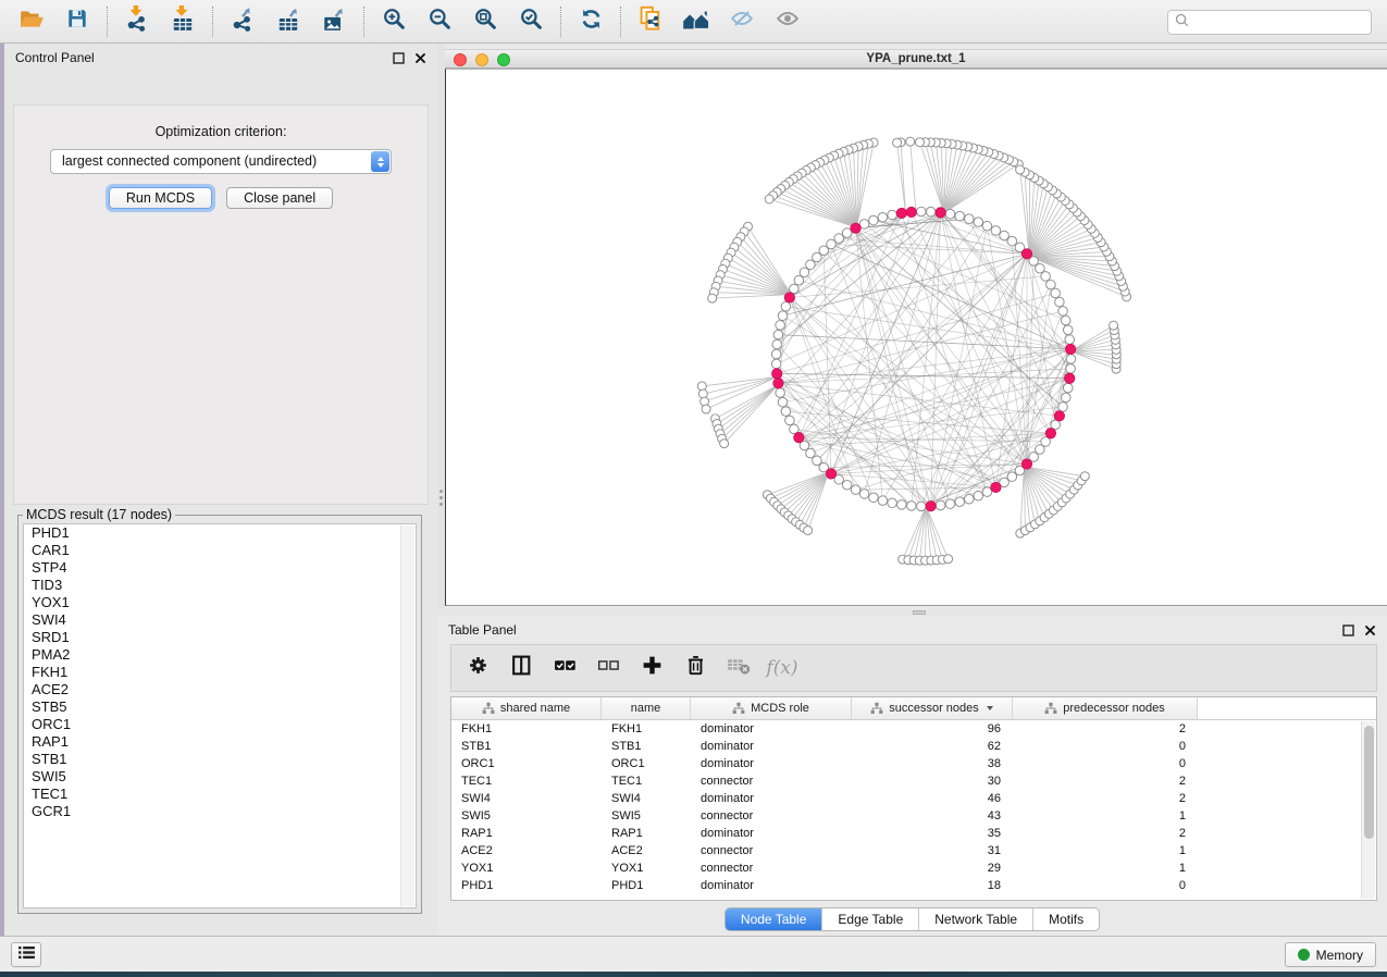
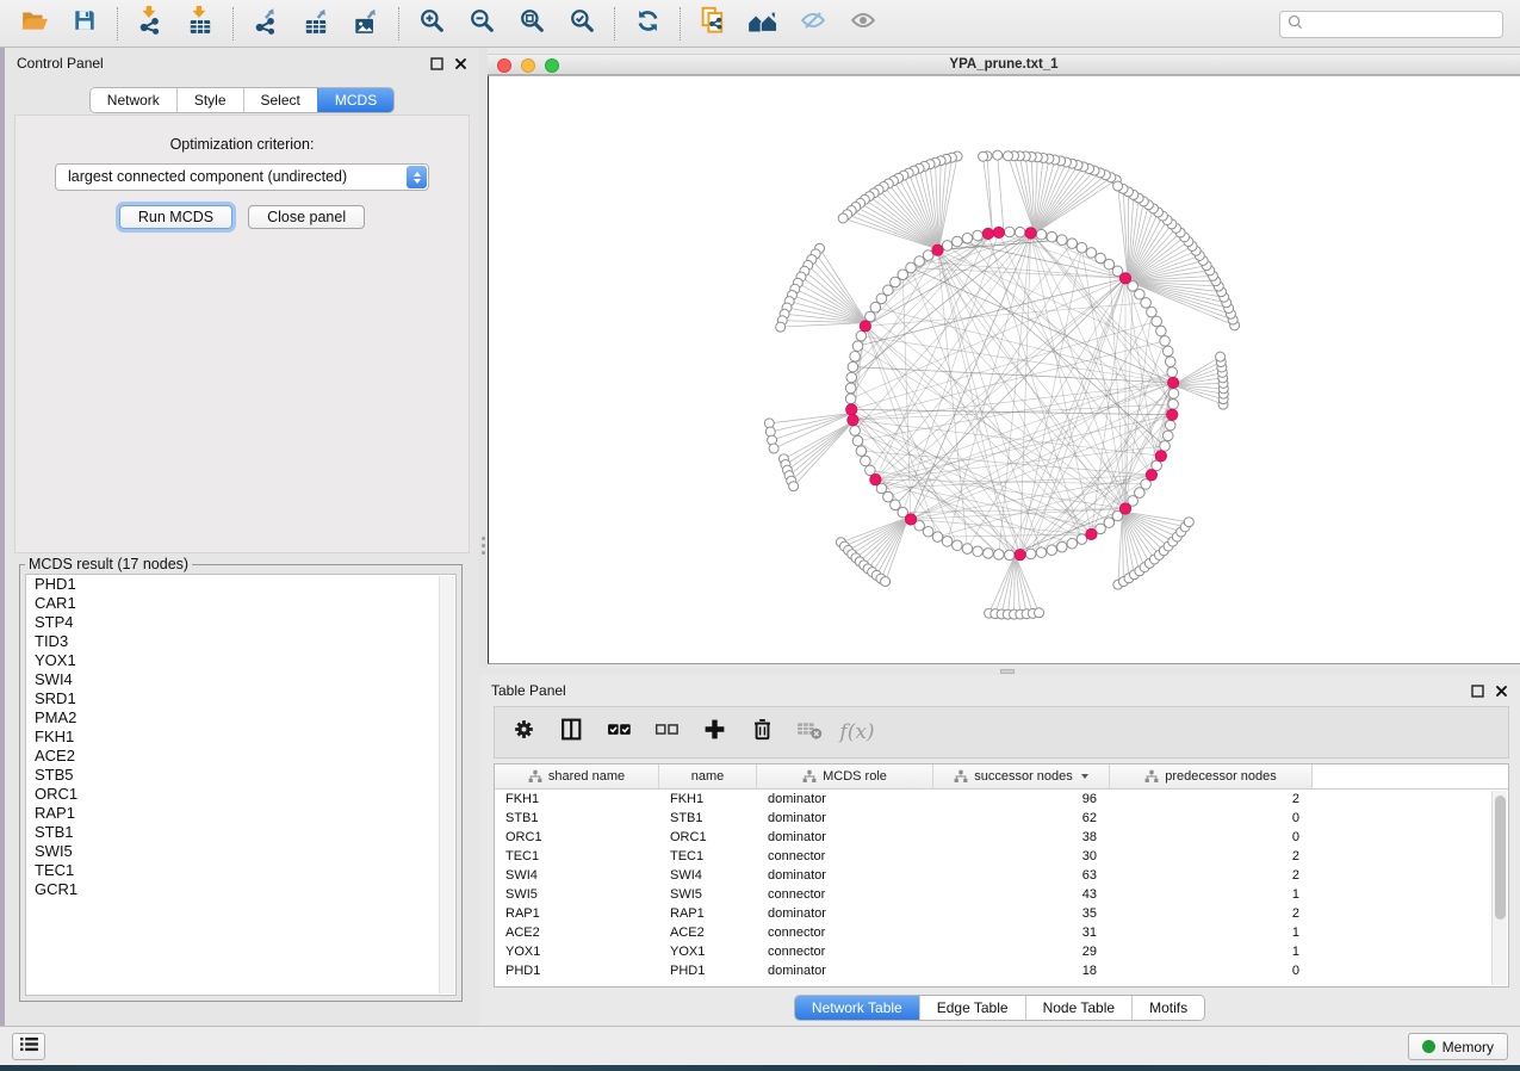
  Control Panel
+ Network
+ Style
+ Select
+ MCDS
  Optimization criterion:
  largest connected component (undirected)
  Run MCDS
  Close panel
  MCDS result (17 nodes)
  PHD1
  CAR1
  STP4
  TID3
  YOX1
  SWI4
  SRD1
  PMA2
  FKH1
  ACE2
  STB5
  ORC1
  RAP1
  STB1
  SWI5
  TEC1
  GCR1
  YPA_prune.txt_1
  Table Panel
  f(x)
  shared name
  name
  MCDS role
  successor nodes
  predecessor nodes
  FKH1
  FKH1
  dominator
  96
  2
  STB1
  STB1
  dominator
  62
  0
  ORC1
  ORC1
  dominator
  38
  0
  TEC1
  TEC1
  connector
  30
  2
  SWI4
  SWI4
  dominator
- 46
+ 63
  2
  SWI5
  SWI5
  connector
  43
  1
  RAP1
  RAP1
  dominator
  35
  2
  ACE2
  ACE2
  connector
  31
  1
  YOX1
  YOX1
  connector
  29
  1
  PHD1
  PHD1
  dominator
  18
  0
- Node Table
+ Network Table
  Edge Table
- Network Table
+ Node Table
  Motifs
  Memory
